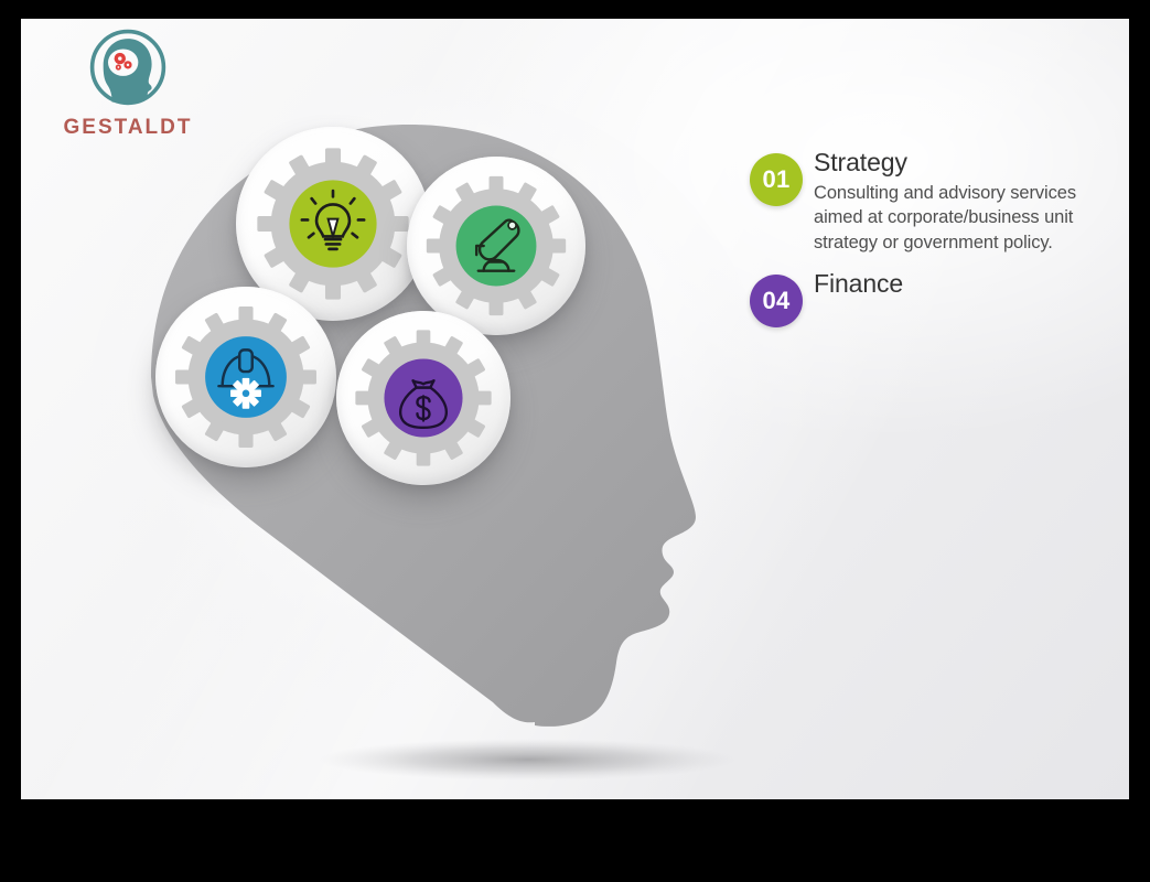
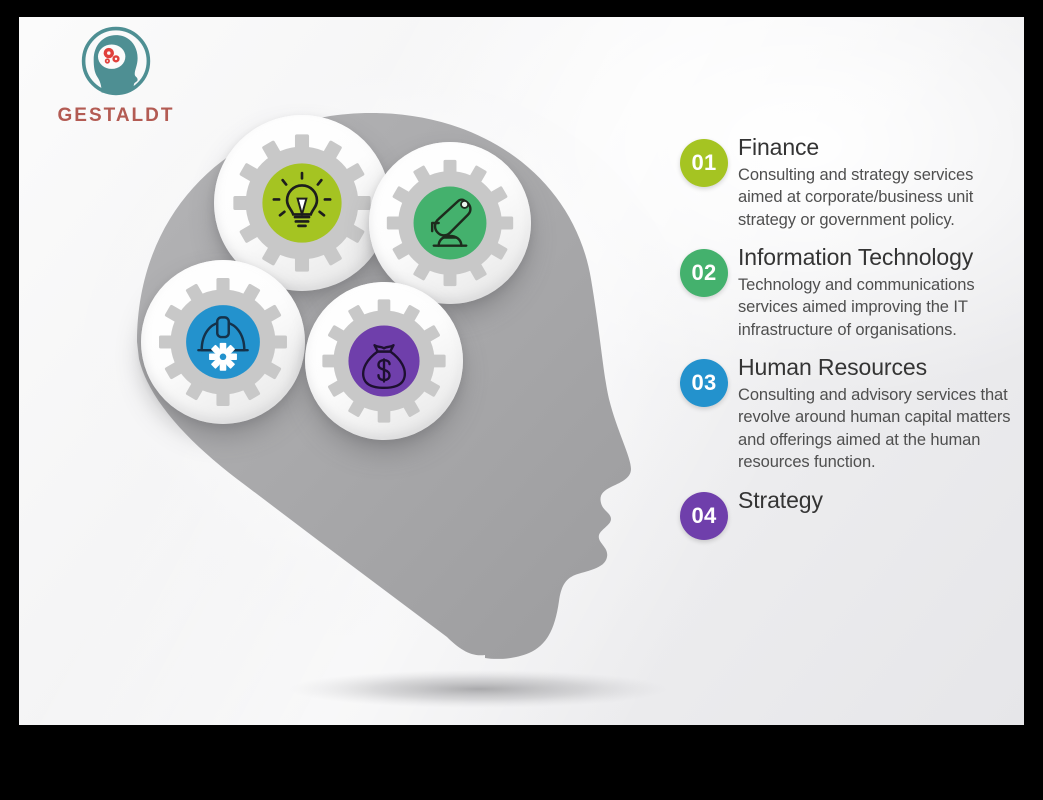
  GESTALDT
  01
- Strategy
+ Finance
- Consulting and advisory services aimed at corporate/business unit strategy or government policy.
+ Consulting and strategy services aimed at corporate/business unit strategy or government policy.
+ 02
+ Information Technology
+ Technology and communications services aimed improving the IT infrastructure of organisations.
+ 03
+ Human Resources
+ Consulting and advisory services that revolve around human capital matters and offerings aimed at the human resources function.
  04
- Finance
+ Strategy
